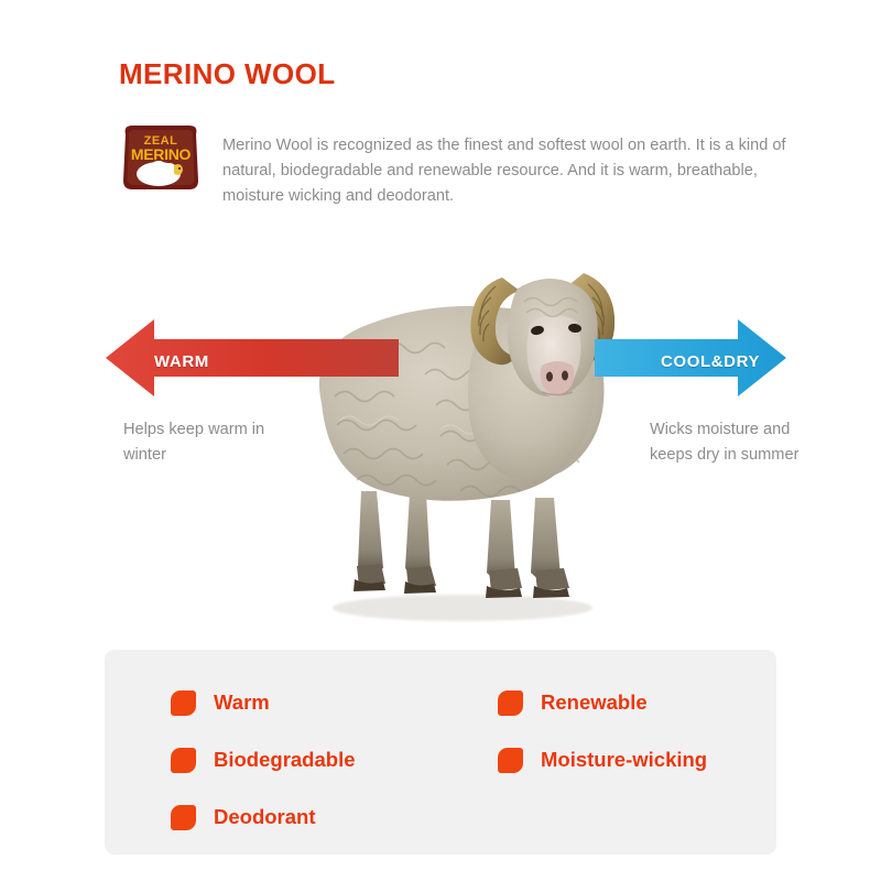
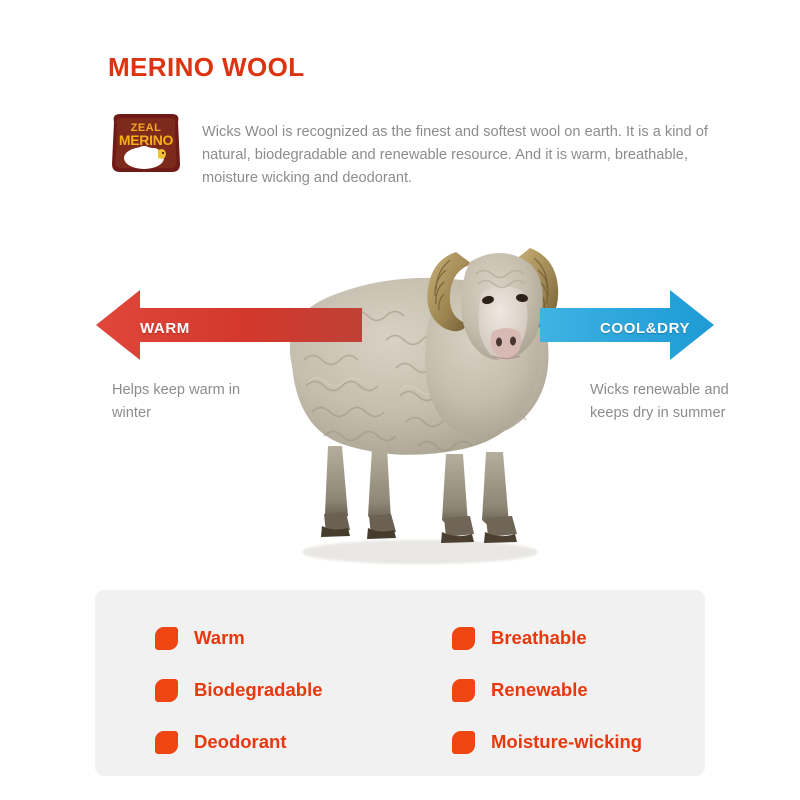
  MERINO WOOL
  ZEAL
  MERINO
- Merino Wool is recognized as the finest and softest wool on earth. It is a kind of natural, biodegradable and renewable resource. And it is warm, breathable, moisture wicking and deodorant.
+ Wicks Wool is recognized as the finest and softest wool on earth. It is a kind of natural, biodegradable and renewable resource. And it is warm, breathable, moisture wicking and deodorant.
  WARM
  COOL&DRY
  Helps keep warm in winter
- Wicks moisture and keeps dry in summer
+ Wicks renewable and keeps dry in summer
  Warm
  Biodegradable
  Deodorant
+ Breathable
  Renewable
  Moisture-wicking
